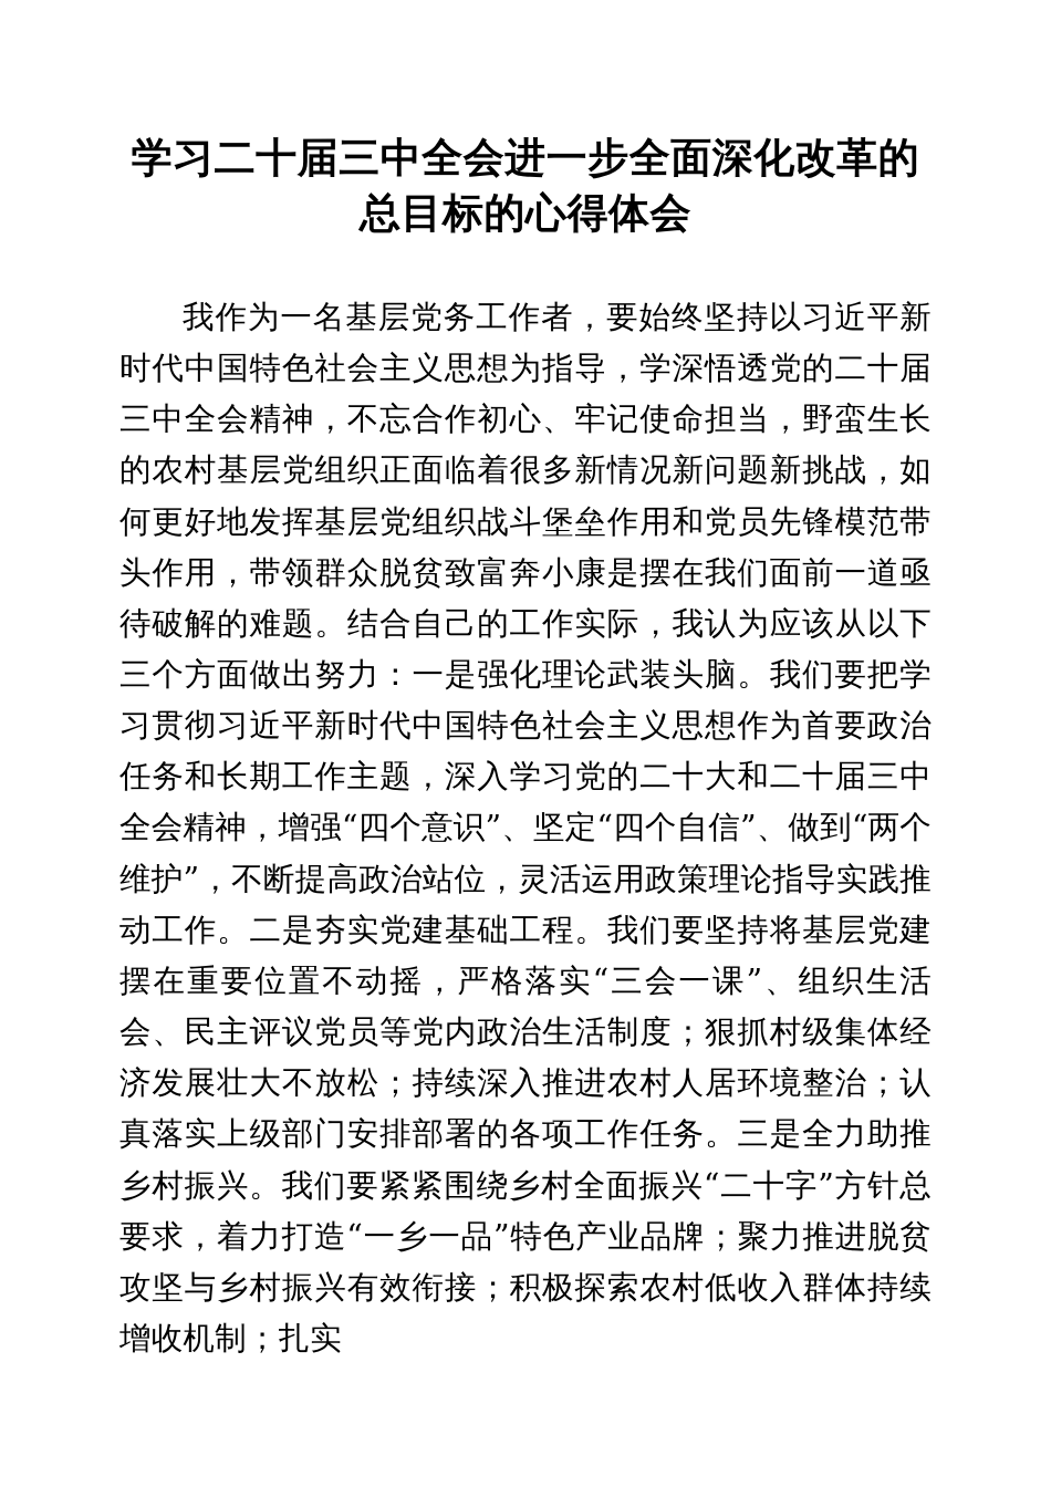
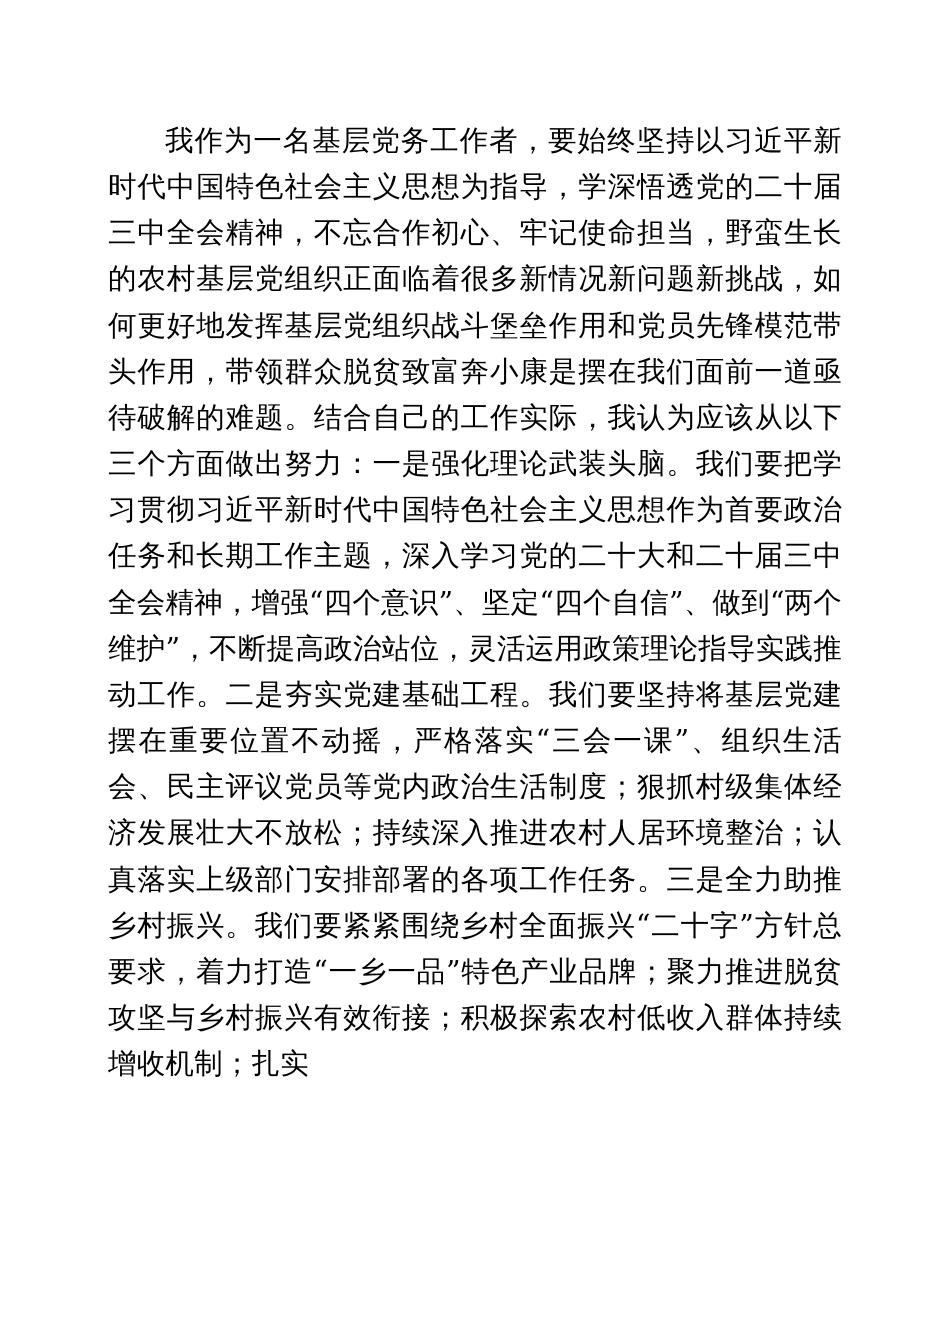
- 学习二十届三中全会进一步全面深化改革的总目标的心得体会
  我作为一名基层党务工作者，要始终坚持以习近平新时代中国特色社会主义思想为指导，学深悟透党的二十届三中全会精神，不忘合作初心、牢记使命担当，野蛮生长的农村基层党组织正面临着很多新情况新问题新挑战，如何更好地发挥基层党组织战斗堡垒作用和党员先锋模范带头作用，带领群众脱贫致富奔小康是摆在我们面前一道亟待破解的难题。结合自己的工作实际，我认为应该从以下三个方面做出努力：一是强化理论武装头脑。我们要把学习贯彻习近平新时代中国特色社会主义思想作为首要政治任务和长期工作主题，深入学习党的二十大和二十届三中全会精神，增强“四个意识”、坚定“四个自信”、做到“两个维护”，不断提高政治站位，灵活运用政策理论指导实践推动工作。二是夯实党建基础工程。我们要坚持将基层党建摆在重要位置不动摇，严格落实“三会一课”、组织生活会、民主评议党员等党内政治生活制度；狠抓村级集体经济发展壮大不放松；持续深入推进农村人居环境整治；认真落实上级部门安排部署的各项工作任务。三是全力助推乡村振兴。我们要紧紧围绕乡村全面振兴“二十字”方针总要求，着力打造“一乡一品”特色产业品牌；聚力推进脱贫攻坚与乡村振兴有效衔接；积极探索农村低收入群体持续增收机制；扎实
